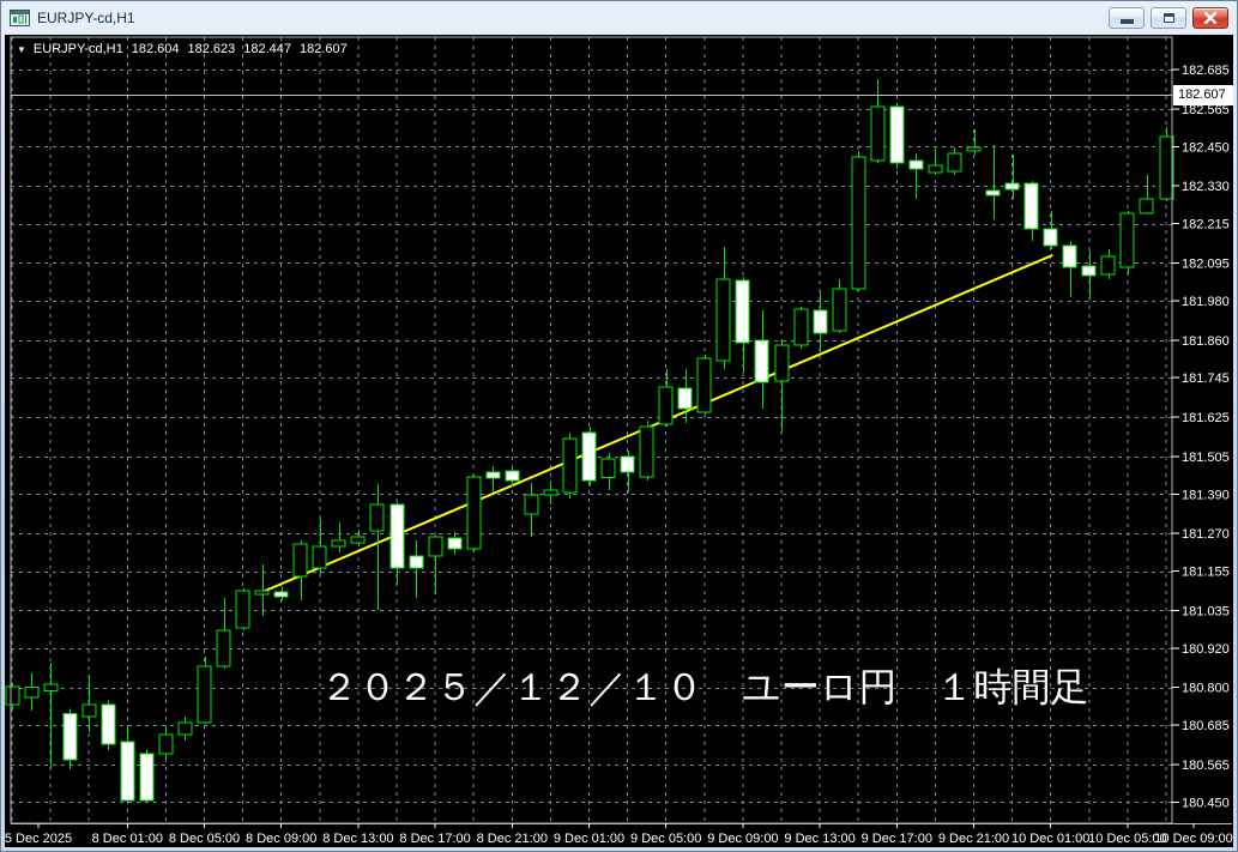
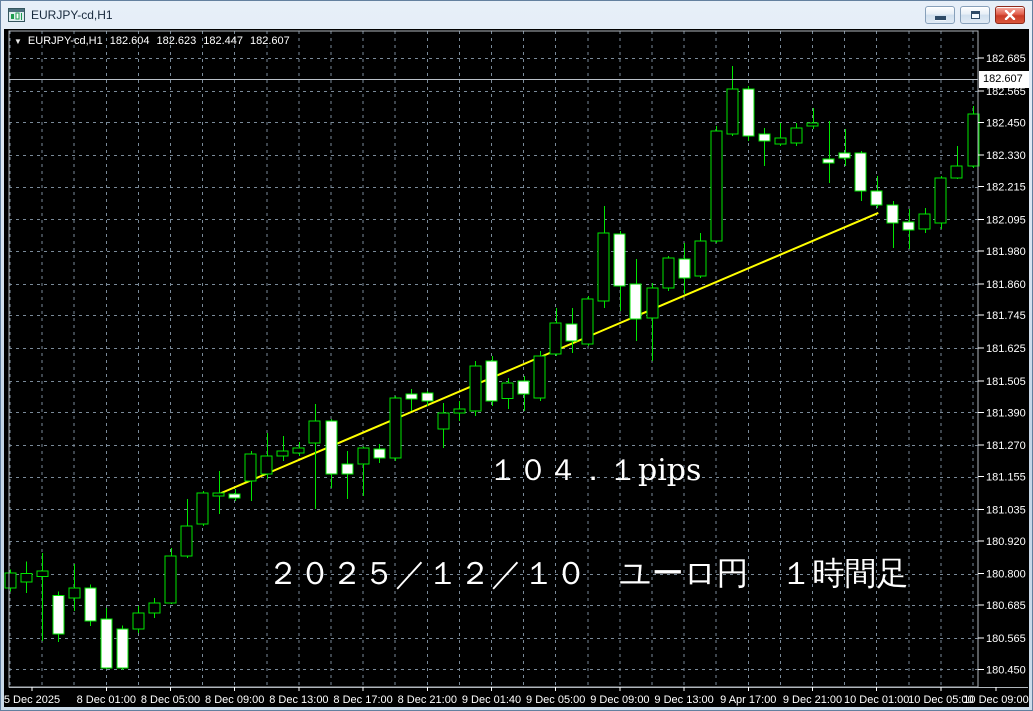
  EURJPY-cd,H1
  182.685
  182.565
  182.450
  182.330
  182.215
  182.095
  181.980
  181.860
  181.745
  181.625
  181.505
  181.390
  181.270
  181.155
  181.035
  180.920
  180.800
  180.685
  180.565
  180.450
  5 Dec 2025
  8 Dec 01:00
  8 Dec 05:00
  8 Dec 09:00
  8 Dec 13:00
  8 Dec 17:00
  8 Dec 21:00
- 9 Dec 01:00
+ 9 Dec 01:40
  9 Dec 05:00
  9 Dec 09:00
  9 Dec 13:00
- 9 Dec 17:00
+ 9 Apr 17:00
  9 Dec 21:00
  10 Dec 01:00
  10 Dec 05:00
  10 Dec 09:00
  ▼
  EURJPY-cd,H1
  182.604
  182.623
  182.447
  182.607
+ １０４．１pips
  ２０２５／１２／１０ ユーロ円 １時間足
  182.607
